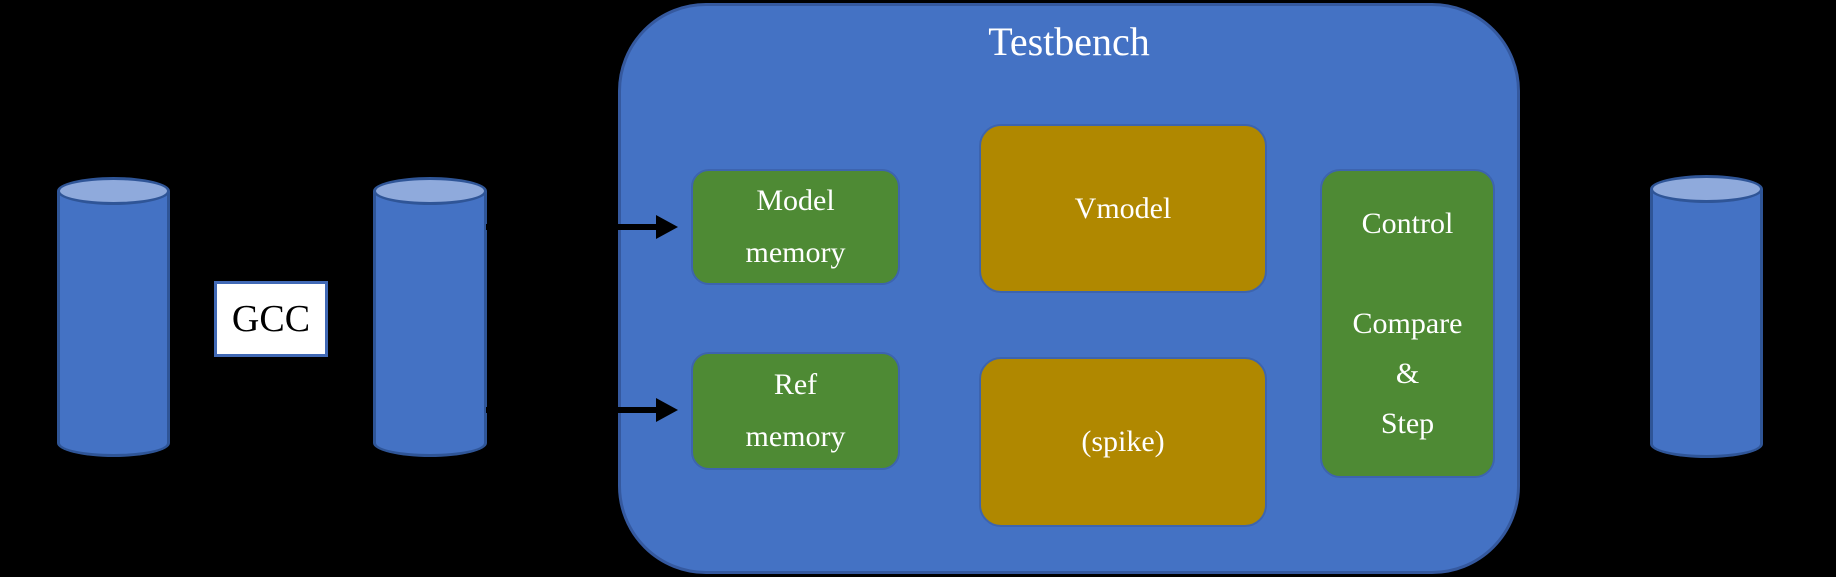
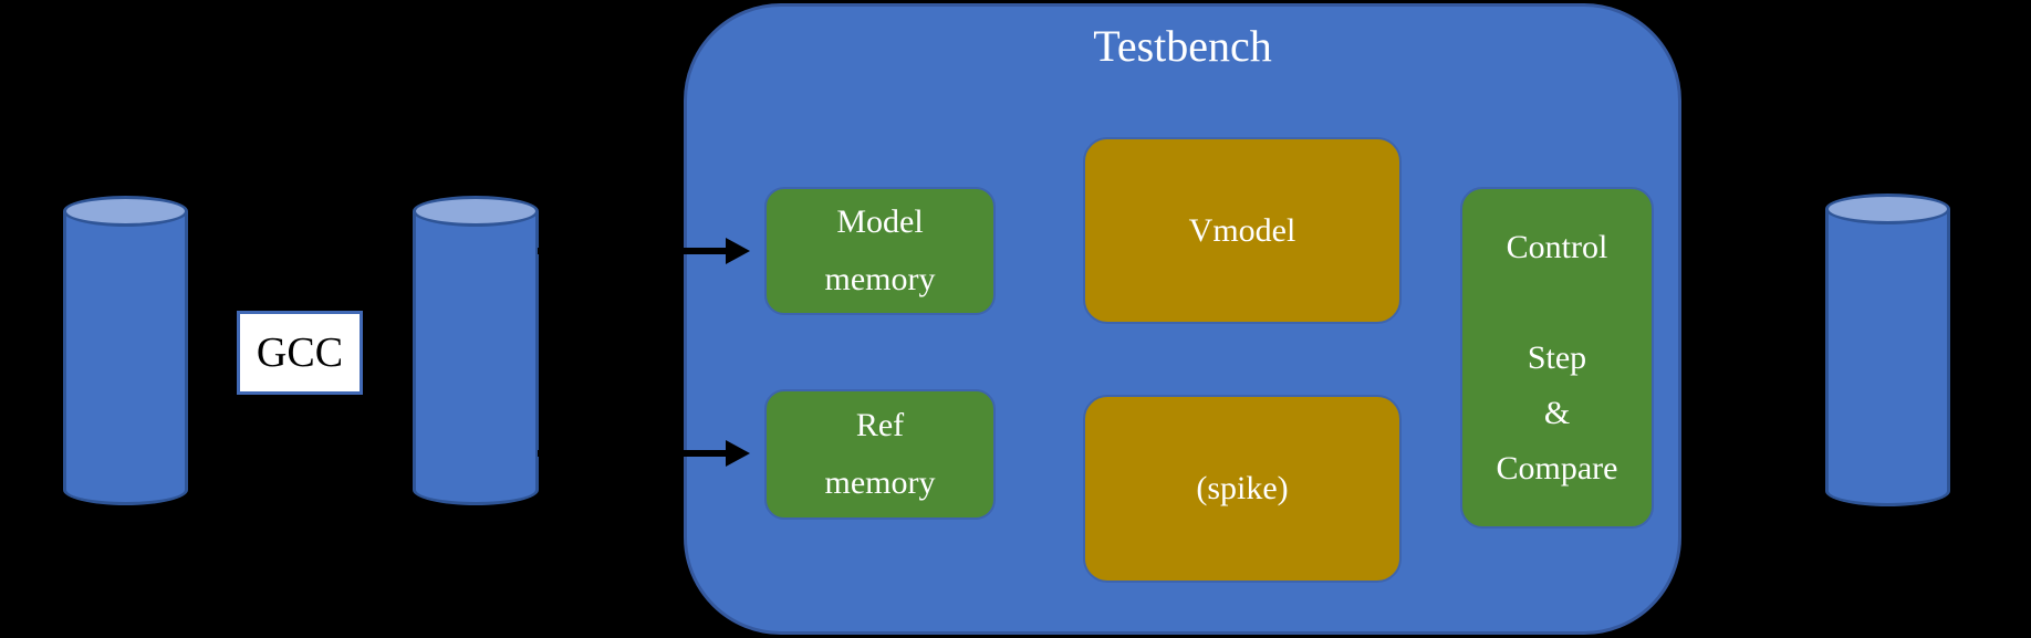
  GCC
  Testbench
  Model
  memory
  Ref
  memory
  Vmodel
  (spike)
  Control
- Compare
+ Step
  &
- Step
+ Compare
